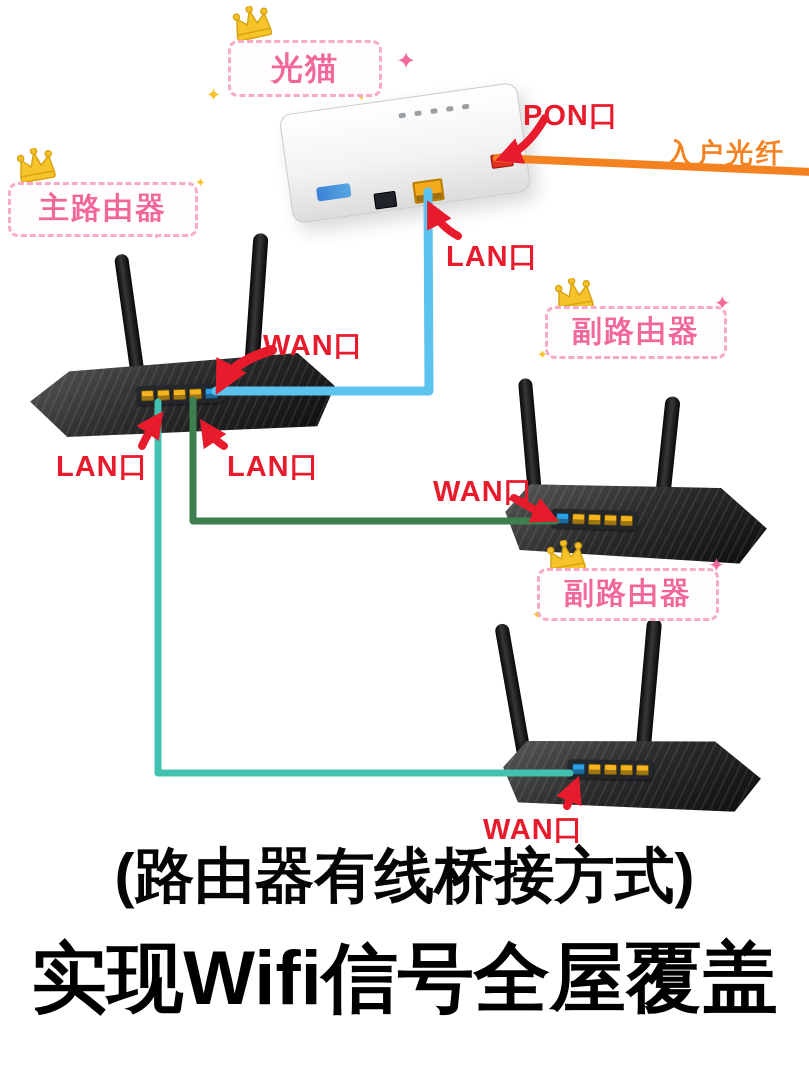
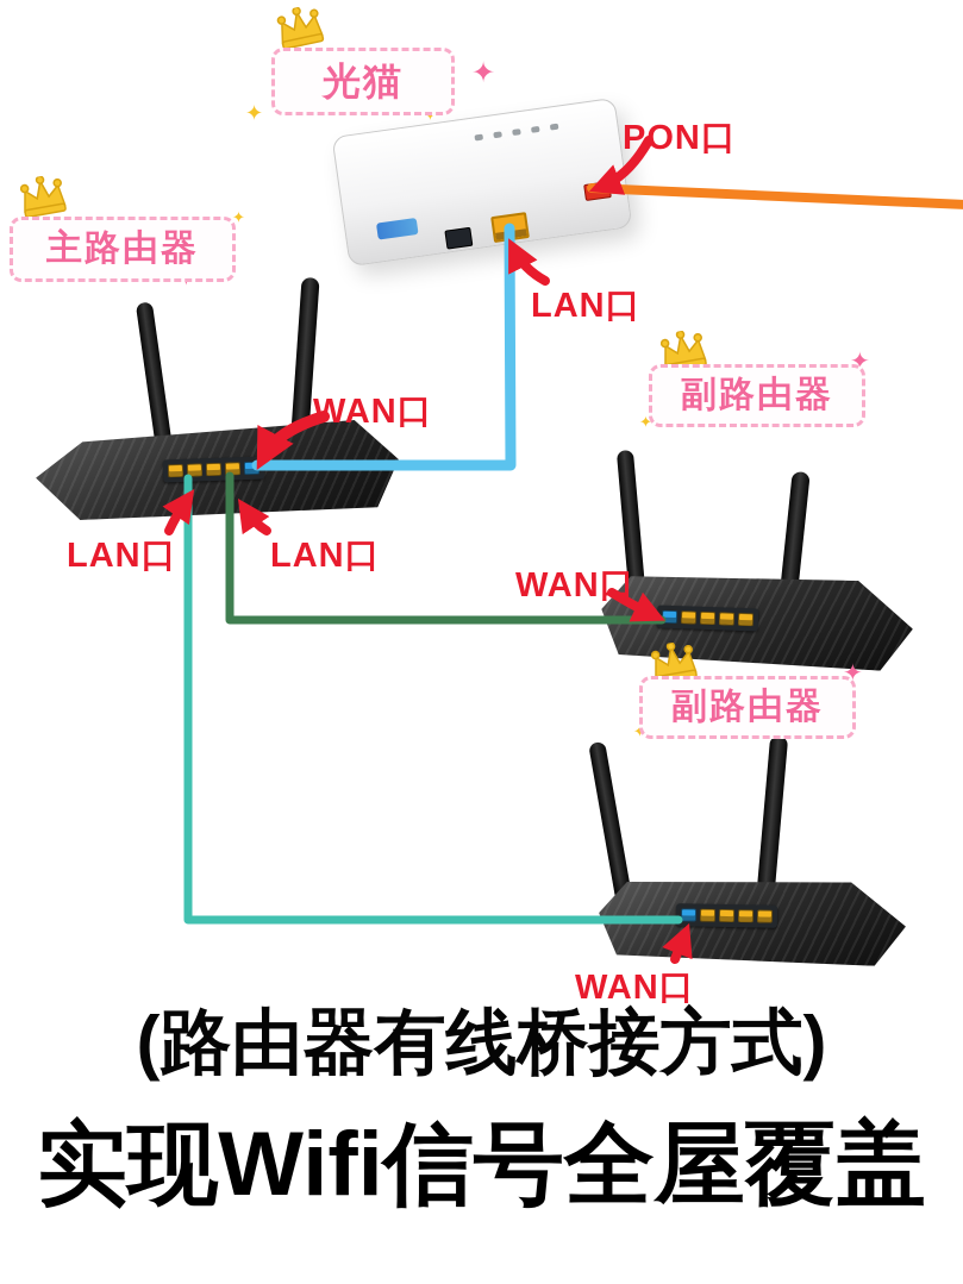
  ✦
  ✦
  ✦
  ✦
  ✦
  ✦
  光猫
  主路由器
  副路由器
  副路由器
  PON口
- 入户光纤
  LAN口
  WAN口
  LAN口
  LAN口
  WAN口
  WAN口
  (路由器有线桥接方式)
  实现Wifi信号全屋覆盖
